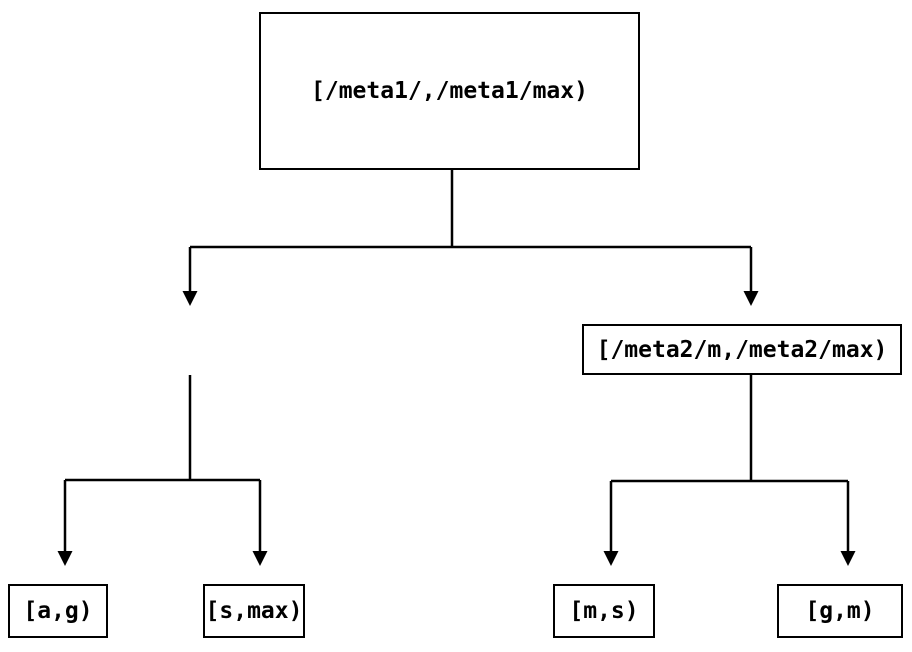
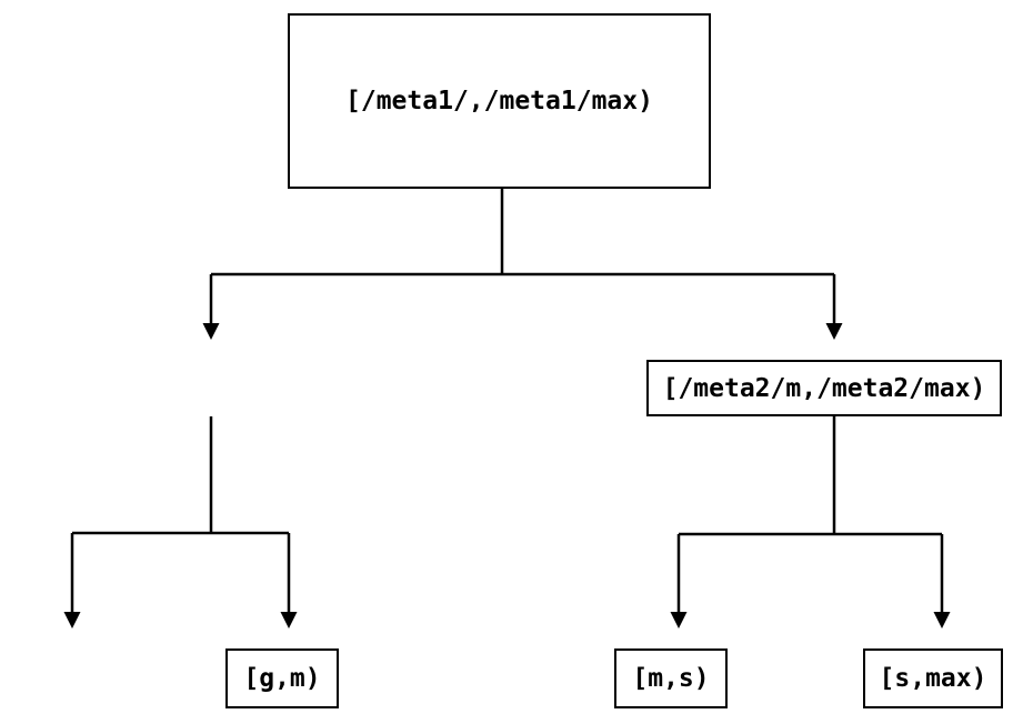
  [/meta1/,/meta1/max)
  [/meta2/m,/meta2/max)
- [a,g)
- [s,max)
+ [g,m)
  [m,s)
- [g,m)
+ [s,max)
